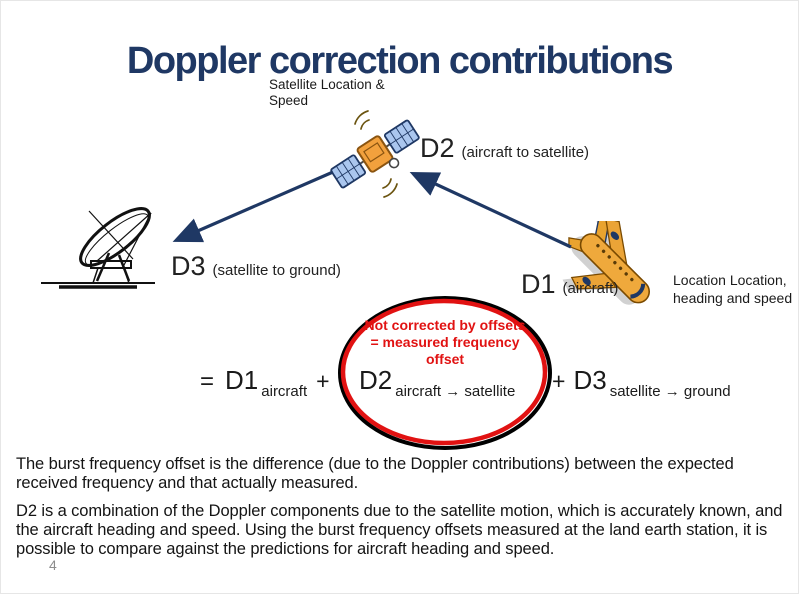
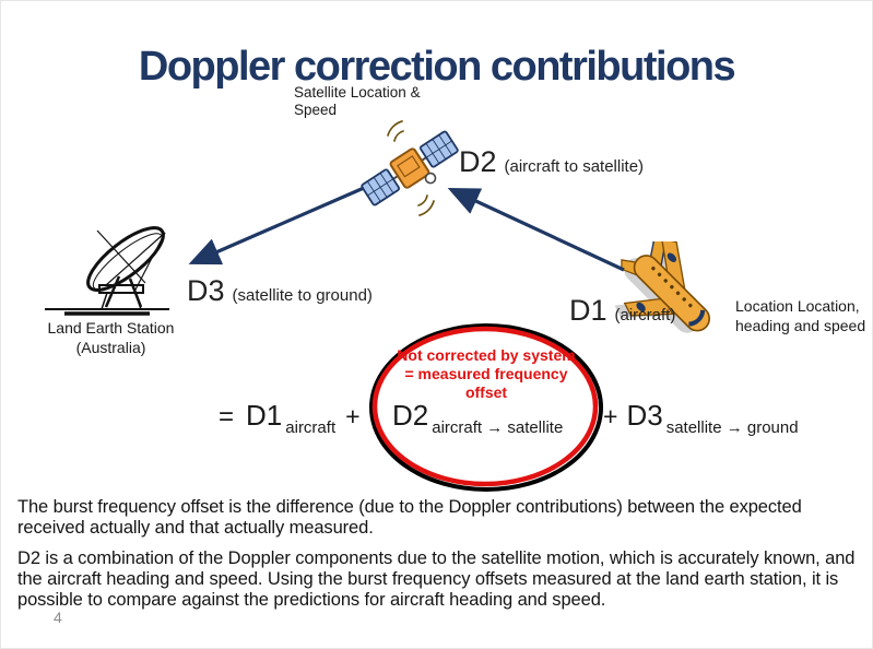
  Doppler correction contributions
  Satellite Location & Speed
  D2
  (aircraft to satellite)
  D3
  (satellite to ground)
  D1
  (aircraft)
+ Land Earth Station
+ (Australia)
  Location Location, heading and speed
- Not corrected by offsets = measured frequency offset
+ Not corrected by system = measured frequency offset
  = D1 aircraft+
  D2 aircraft → satellite
  + D3 satellite → ground
- The burst frequency offset is the difference (due to the Doppler contributions) between the expected received frequency and that actually measured.
+ The burst frequency offset is the difference (due to the Doppler contributions) between the expected received actually and that actually measured.
  D2 is a combination of the Doppler components due to the satellite motion, which is accurately known, and the aircraft heading and speed. Using the burst frequency offsets measured at the land earth station, it is possible to compare against the predictions for aircraft heading and speed.
  4
